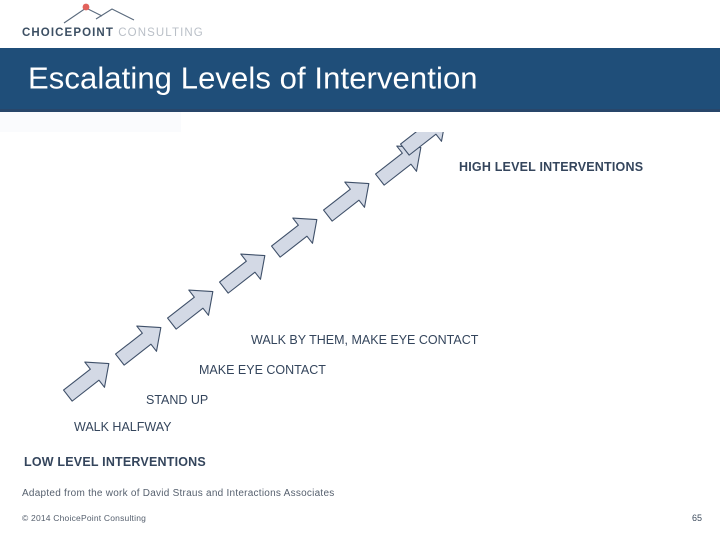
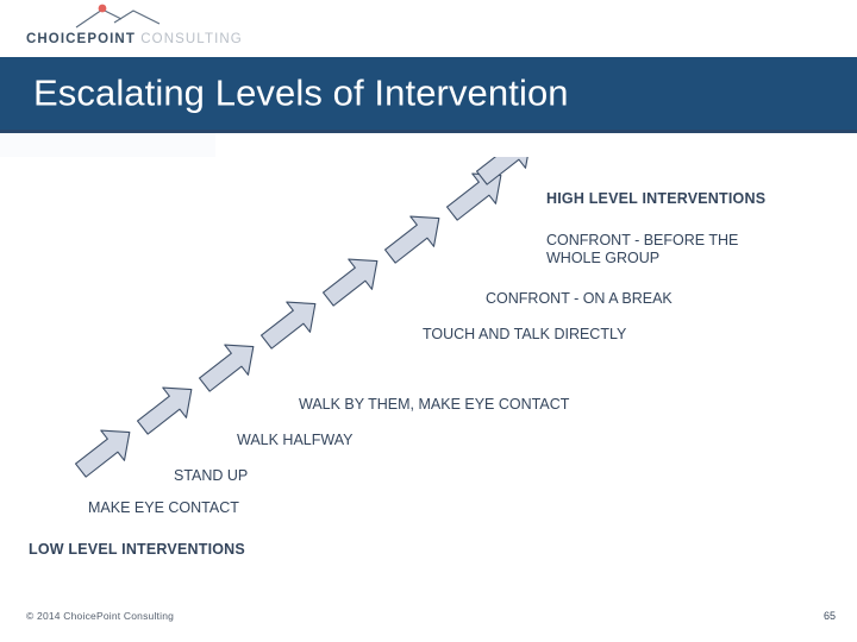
  CHOICEPOINT CONSULTING
  Escalating Levels of Intervention
  HIGH LEVEL INTERVENTIONS
+ CONFRONT - BEFORE THE WHOLE GROUP
+ CONFRONT - ON A BREAK
+ TOUCH AND TALK DIRECTLY
  WALK BY THEM, MAKE EYE CONTACT
- MAKE EYE CONTACT
+ WALK HALFWAY
  STAND UP
- WALK HALFWAY
+ MAKE EYE CONTACT
  LOW LEVEL INTERVENTIONS
- Adapted from the work of David Straus and Interactions Associates
  © 2014 ChoicePoint Consulting
  65
